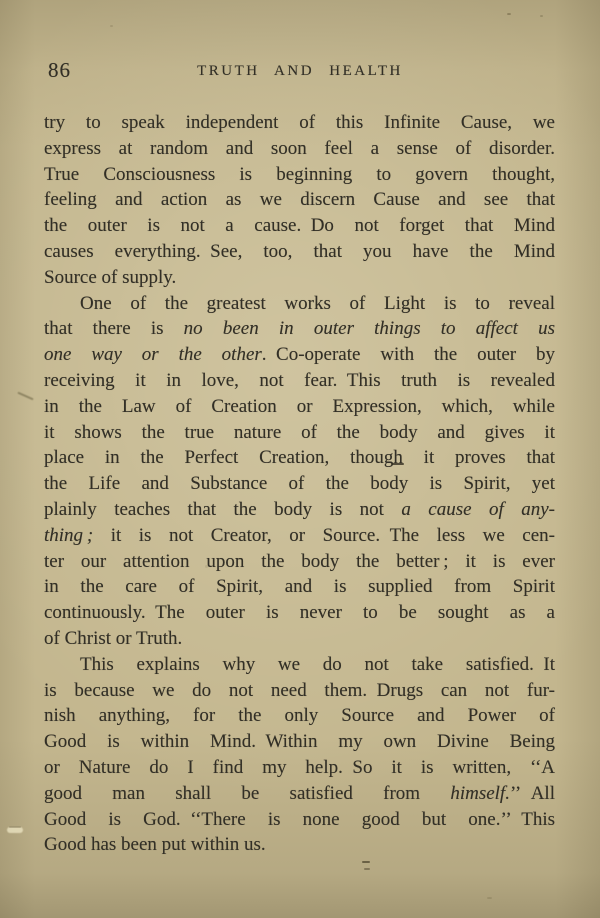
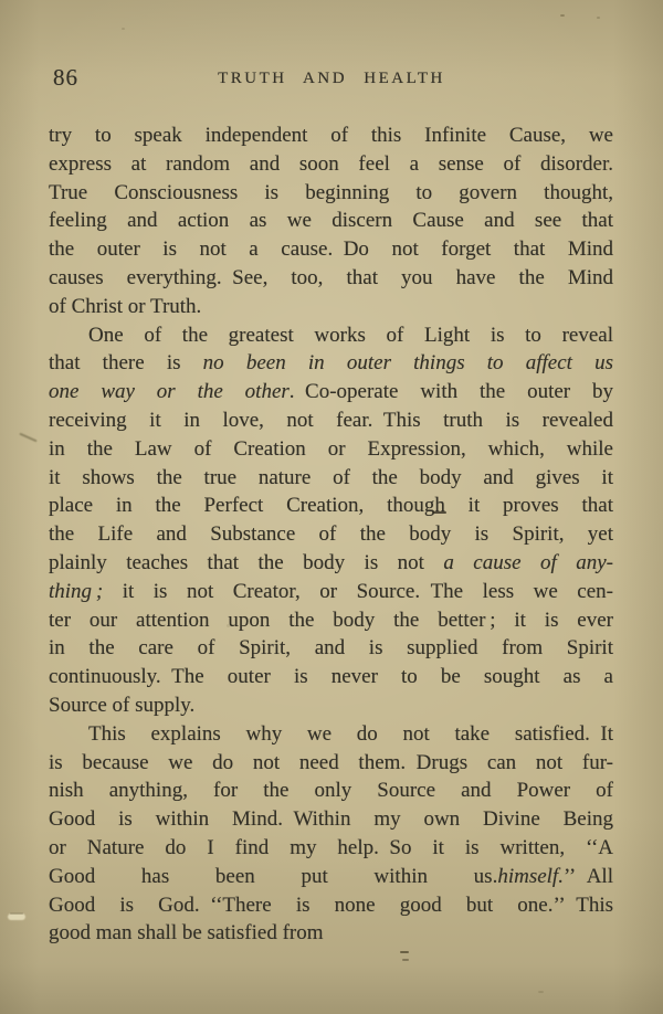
  86
  TRUTH AND HEALTH
  try to speak independent of this Infinite Cause, we
  express at random and soon feel a sense of disorder.
  True Consciousness is beginning to govern thought,
  feeling and action as we discern Cause and see that
  the outer is not a cause. Do not forget that Mind
  causes everything. See, too, that you have the Mind
- Source of supply.
+ of Christ or Truth.
  One of the greatest works of Light is to reveal
  that there is no been in outer things to affect us
  one way or the other. Co-operate with the outer by
  receiving it in love, not fear. This truth is revealed
  in the Law of Creation or Expression, which, while
  it shows the true nature of the body and gives it
  place in the Perfect Creation, though it proves that
  the Life and Substance of the body is Spirit, yet
  plainly teaches that the body is not a cause of any-
  thing ; it is not Creator, or Source. The less we cen-
  ter our attention upon the body the better ; it is ever
  in the care of Spirit, and is supplied from Spirit
  continuously. The outer is never to be sought as a
- of Christ or Truth.
+ Source of supply.
  This explains why we do not take satisfied. It
  is because we do not need them. Drugs can not fur-
  nish anything, for the only Source and Power of
  Good is within Mind. Within my own Divine Being
  or Nature do I find my help. So it is written, ‘‘A
- good man shall be satisfied from himself.’’ All
+ Good has been put within us.himself.’’ All
  Good is God. ‘‘There is none good but one.’’ This
- Good has been put within us.
+ good man shall be satisfied from
